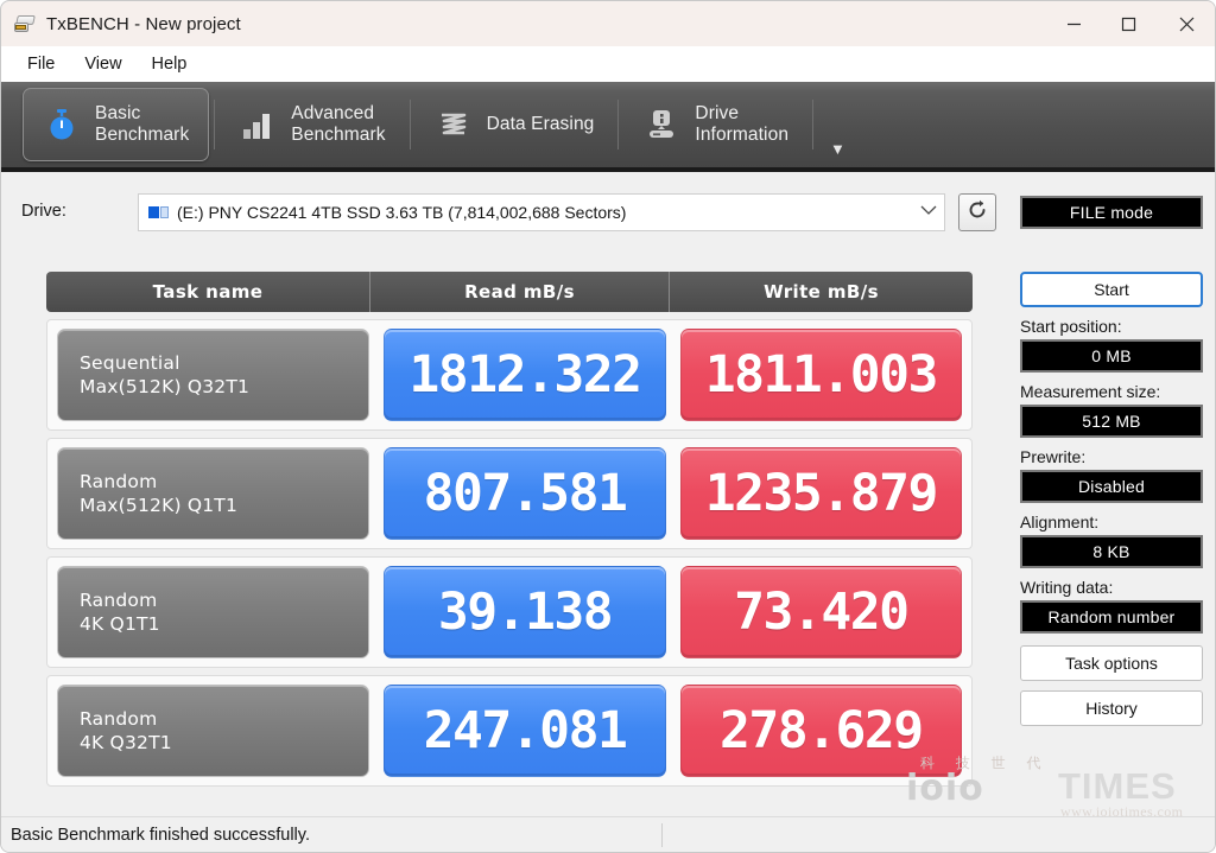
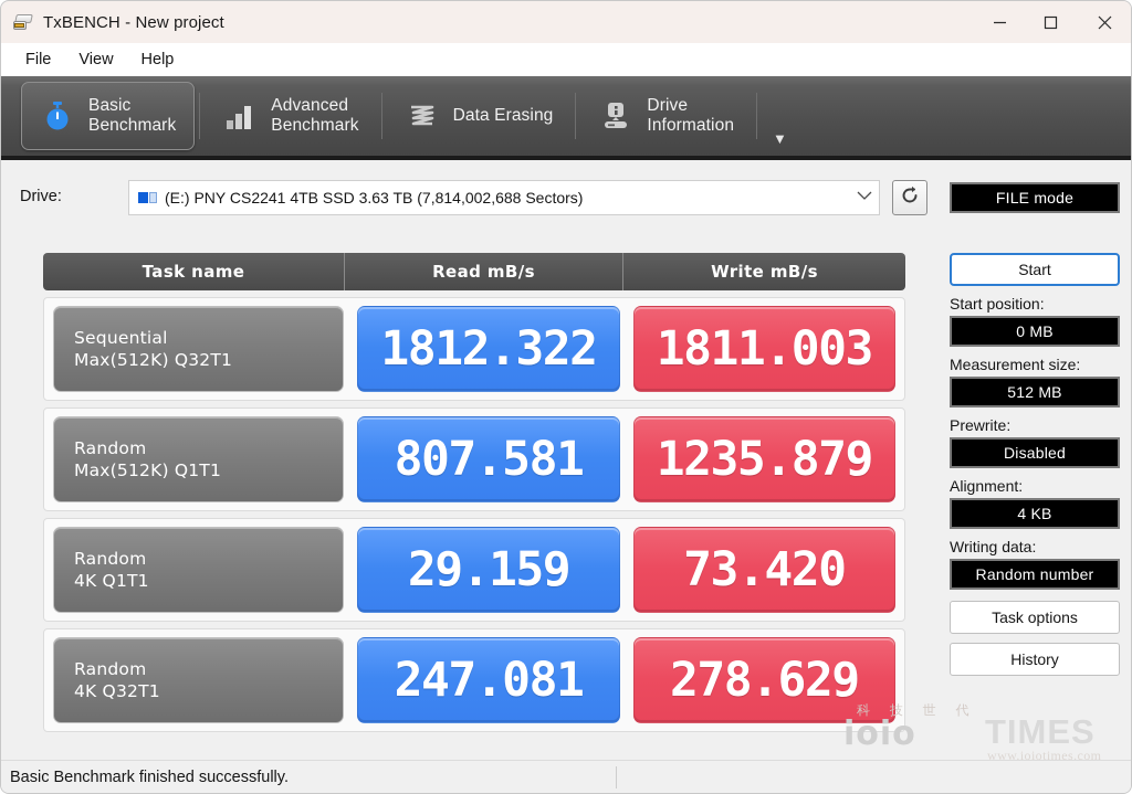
  TxBENCH - New project
  File
  View
  Help
  Basic
  Benchmark
  Advanced
  Benchmark
  Data Erasing
  Drive
  Information
  ▼
  Drive:
  (E:) PNY CS2241 4TB SSD 3.63 TB (7,814,002,688 Sectors)
  Task name
  Read mB/s
  Write mB/s
  Sequential
  Max(512K) Q32T1
  1812.322
  1811.003
  Random
  Max(512K) Q1T1
  807.581
  1235.879
  Random
  4K Q1T1
- 39.138
+ 29.159
  73.420
  Random
  4K Q32T1
  247.081
  278.629
  FILE mode
  Start
  Start position:
  0 MB
  Measurement size:
  512 MB
  Prewrite:
  Disabled
  Alignment:
- 8 KB
+ 4 KB
  Writing data:
  Random number
  Task options
  History
  科 技 世 代
  ioio
  www.ioiotimes.com
  Basic Benchmark finished successfully.
